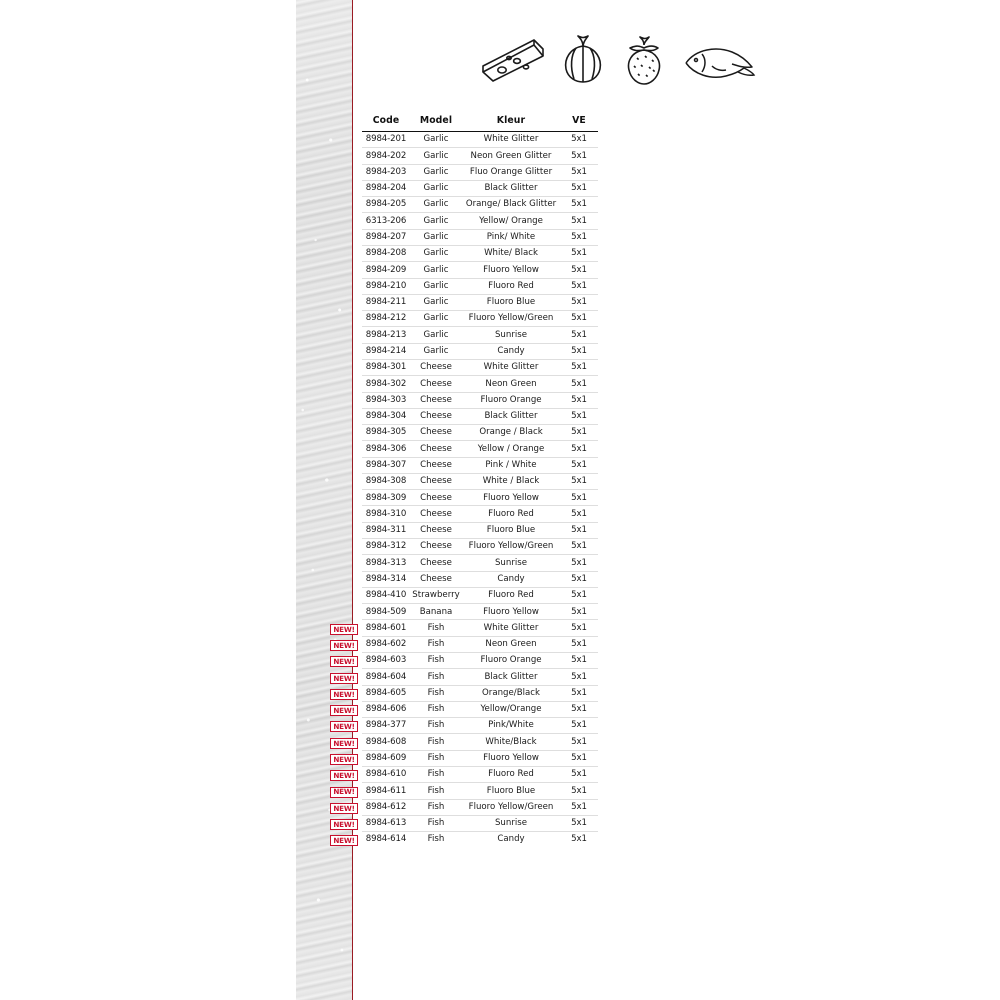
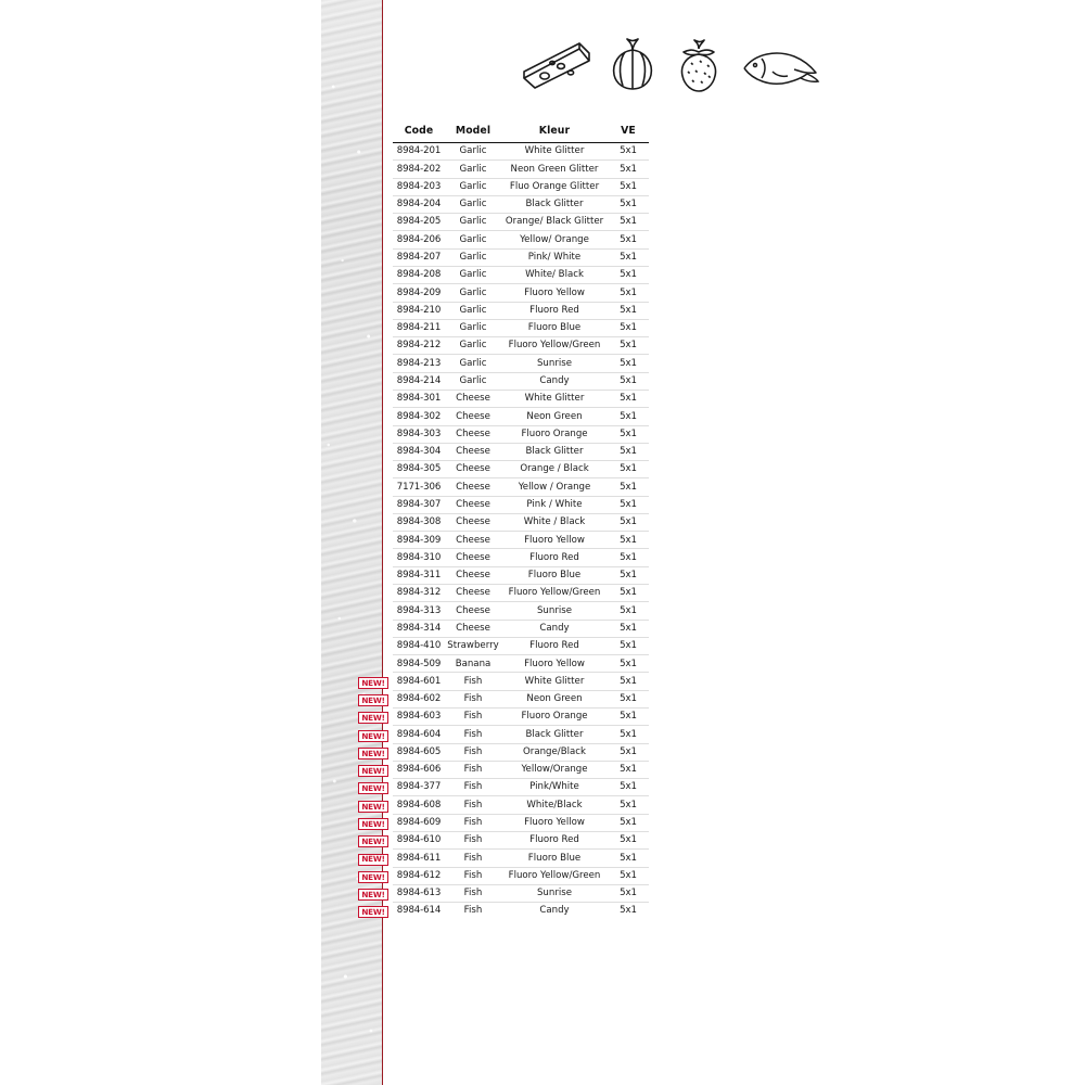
  Code	Model	Kleur	VE
  8984-201	Garlic	White Glitter	5x1
  8984-202	Garlic	Neon Green Glitter	5x1
  8984-203	Garlic	Fluo Orange Glitter	5x1
  8984-204	Garlic	Black Glitter	5x1
  8984-205	Garlic	Orange/ Black Glitter	5x1
- 6313-206	Garlic	Yellow/ Orange	5x1
+ 8984-206	Garlic	Yellow/ Orange	5x1
  8984-207	Garlic	Pink/ White	5x1
  8984-208	Garlic	White/ Black	5x1
  8984-209	Garlic	Fluoro Yellow	5x1
  8984-210	Garlic	Fluoro Red	5x1
  8984-211	Garlic	Fluoro Blue	5x1
  8984-212	Garlic	Fluoro Yellow/Green	5x1
  8984-213	Garlic	Sunrise	5x1
  8984-214	Garlic	Candy	5x1
  8984-301	Cheese	White Glitter	5x1
  8984-302	Cheese	Neon Green	5x1
  8984-303	Cheese	Fluoro Orange	5x1
  8984-304	Cheese	Black Glitter	5x1
  8984-305	Cheese	Orange / Black	5x1
- 8984-306	Cheese	Yellow / Orange	5x1
+ 7171-306	Cheese	Yellow / Orange	5x1
  8984-307	Cheese	Pink / White	5x1
  8984-308	Cheese	White / Black	5x1
  8984-309	Cheese	Fluoro Yellow	5x1
  8984-310	Cheese	Fluoro Red	5x1
  8984-311	Cheese	Fluoro Blue	5x1
  8984-312	Cheese	Fluoro Yellow/Green	5x1
  8984-313	Cheese	Sunrise	5x1
  8984-314	Cheese	Candy	5x1
  8984-410	Strawberry	Fluoro Red	5x1
  8984-509	Banana	Fluoro Yellow	5x1
  NEW! 8984-601	Fish	White Glitter	5x1
  NEW! 8984-602	Fish	Neon Green	5x1
  NEW! 8984-603	Fish	Fluoro Orange	5x1
  NEW! 8984-604	Fish	Black Glitter	5x1
  NEW! 8984-605	Fish	Orange/Black	5x1
  NEW! 8984-606	Fish	Yellow/Orange	5x1
  NEW! 8984-377	Fish	Pink/White	5x1
  NEW! 8984-608	Fish	White/Black	5x1
  NEW! 8984-609	Fish	Fluoro Yellow	5x1
  NEW! 8984-610	Fish	Fluoro Red	5x1
  NEW! 8984-611	Fish	Fluoro Blue	5x1
  NEW! 8984-612	Fish	Fluoro Yellow/Green	5x1
  NEW! 8984-613	Fish	Sunrise	5x1
  NEW! 8984-614	Fish	Candy	5x1
